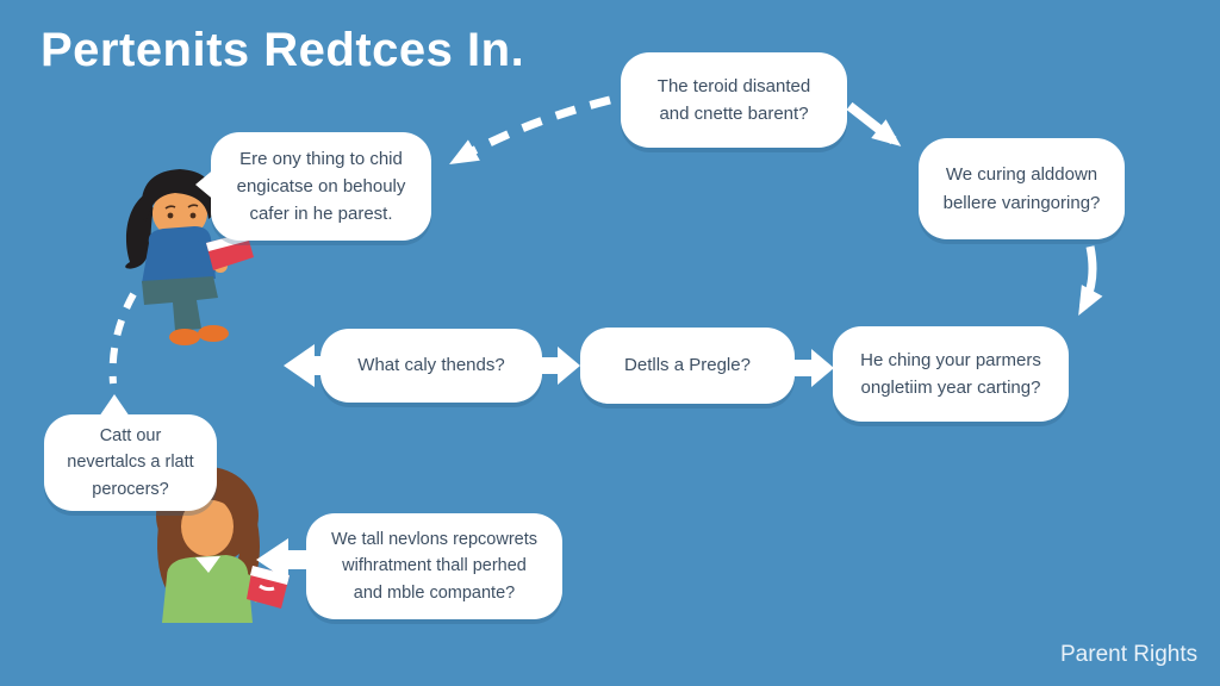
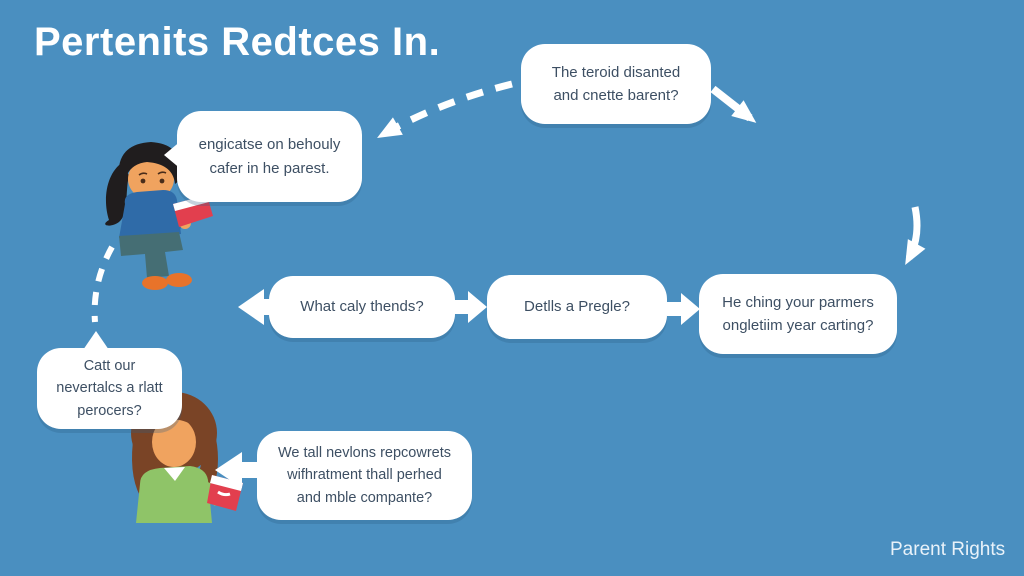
  Pertenits Redtces In.
  The teroid disanted
  and cnette barent?
- We curing alddown
- bellere varingoring?
- Ere ony thing to chid
  engicatse on behouly
  cafer in he parest.
  What caly thends?
  Detlls a Pregle?
  He ching your parmers
  ongletiim year carting?
  Catt our
  nevertalcs a rlatt
  perocers?
  We tall nevlons repcowrets
  wifhratment thall perhed
  and mble compante?
  Parent Rights
